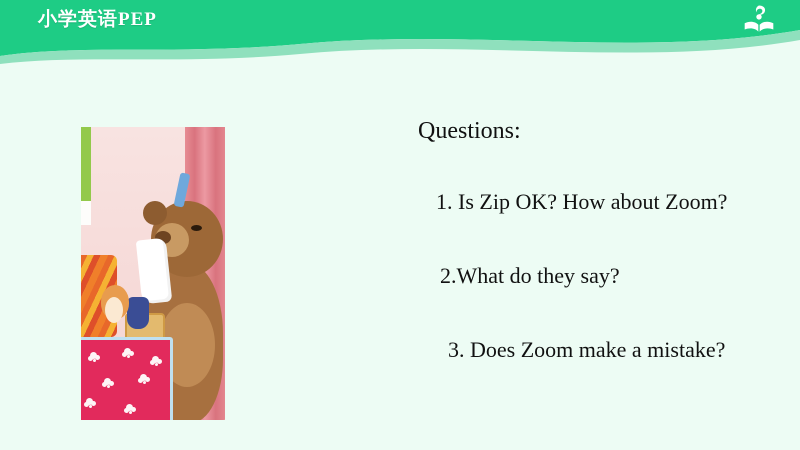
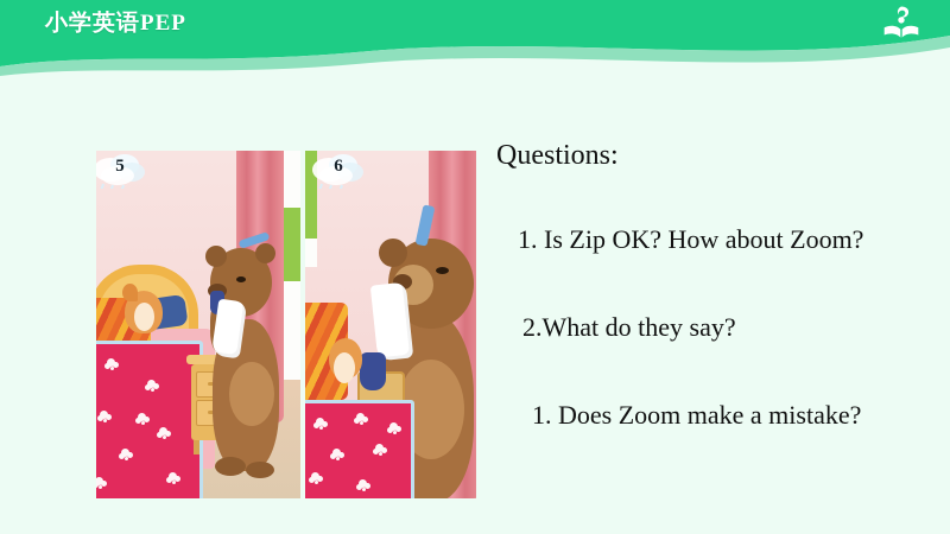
  小学英语PEP
+ 5
+ 6
  Questions:
  1. Is Zip OK? How about Zoom?
  2.What do they say?
- 3. Does Zoom make a mistake?
+ 1. Does Zoom make a mistake?
